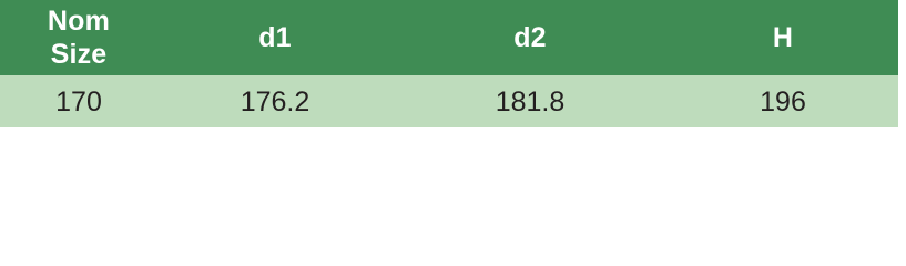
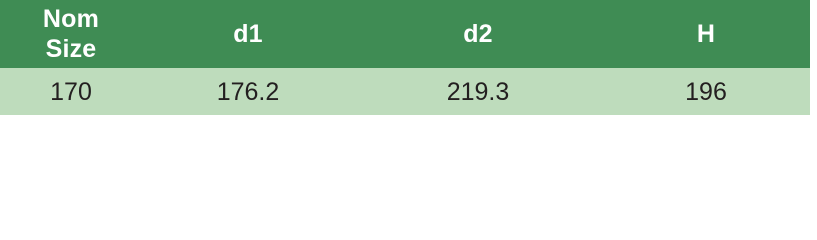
  Nom Size	d1	d2	H
- 170	176.2	181.8	196
+ 170	176.2	219.3	196
